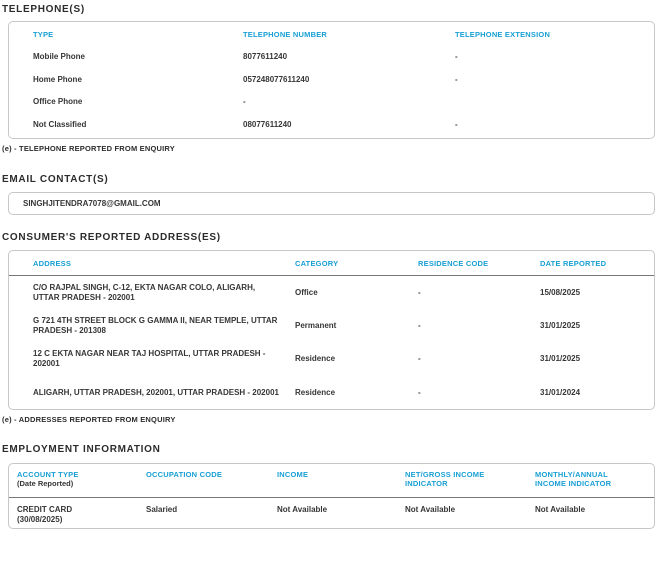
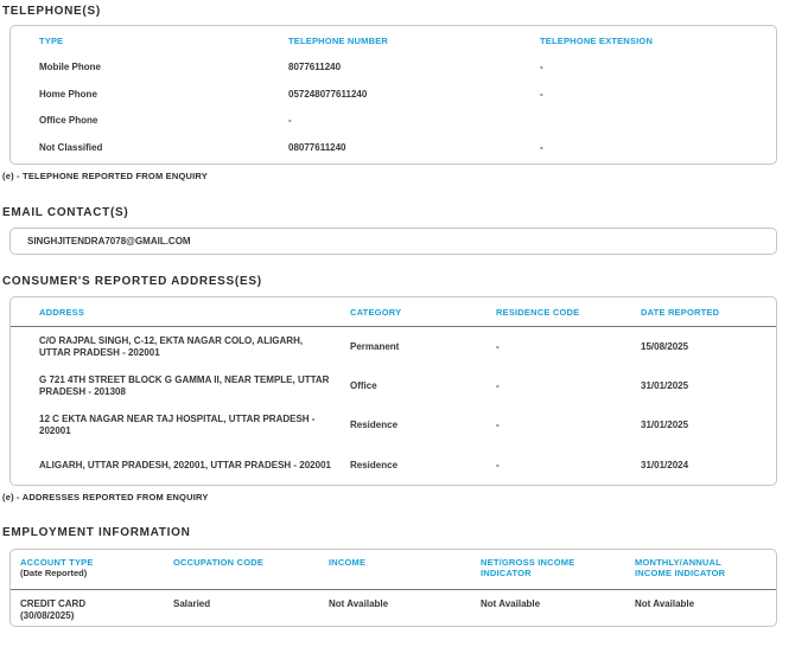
  TELEPHONE(S)
  TYPE
  TELEPHONE NUMBER
  TELEPHONE EXTENSION
  Mobile Phone
  8077611240
  -
  Home Phone
  057248077611240
  -
  Office Phone
  -
  Not Classified
  08077611240
  -
  (e) - TELEPHONE REPORTED FROM ENQUIRY
  EMAIL CONTACT(S)
  SINGHJITENDRA7078@GMAIL.COM
  CONSUMER'S REPORTED ADDRESS(ES)
  ADDRESS
  CATEGORY
  RESIDENCE CODE
  DATE REPORTED
  C/O RAJPAL SINGH, C-12, EKTA NAGAR COLO, ALIGARH, UTTAR PRADESH - 202001
- Office
+ Permanent
  -
  15/08/2025
  G 721 4TH STREET BLOCK G GAMMA II, NEAR TEMPLE, UTTAR PRADESH - 201308
- Permanent
+ Office
  -
  31/01/2025
  12 C EKTA NAGAR NEAR TAJ HOSPITAL, UTTAR PRADESH - 202001
  Residence
  -
  31/01/2025
  ALIGARH, UTTAR PRADESH, 202001, UTTAR PRADESH - 202001
  Residence
  -
  31/01/2024
  (e) - ADDRESSES REPORTED FROM ENQUIRY
  EMPLOYMENT INFORMATION
  ACCOUNT TYPE
  (Date Reported)
  OCCUPATION CODE
  INCOME
  NET/GROSS INCOME INDICATOR
  MONTHLY/ANNUAL INCOME INDICATOR
  CREDIT CARD
  (30/08/2025)
  Salaried
  Not Available
  Not Available
  Not Available
